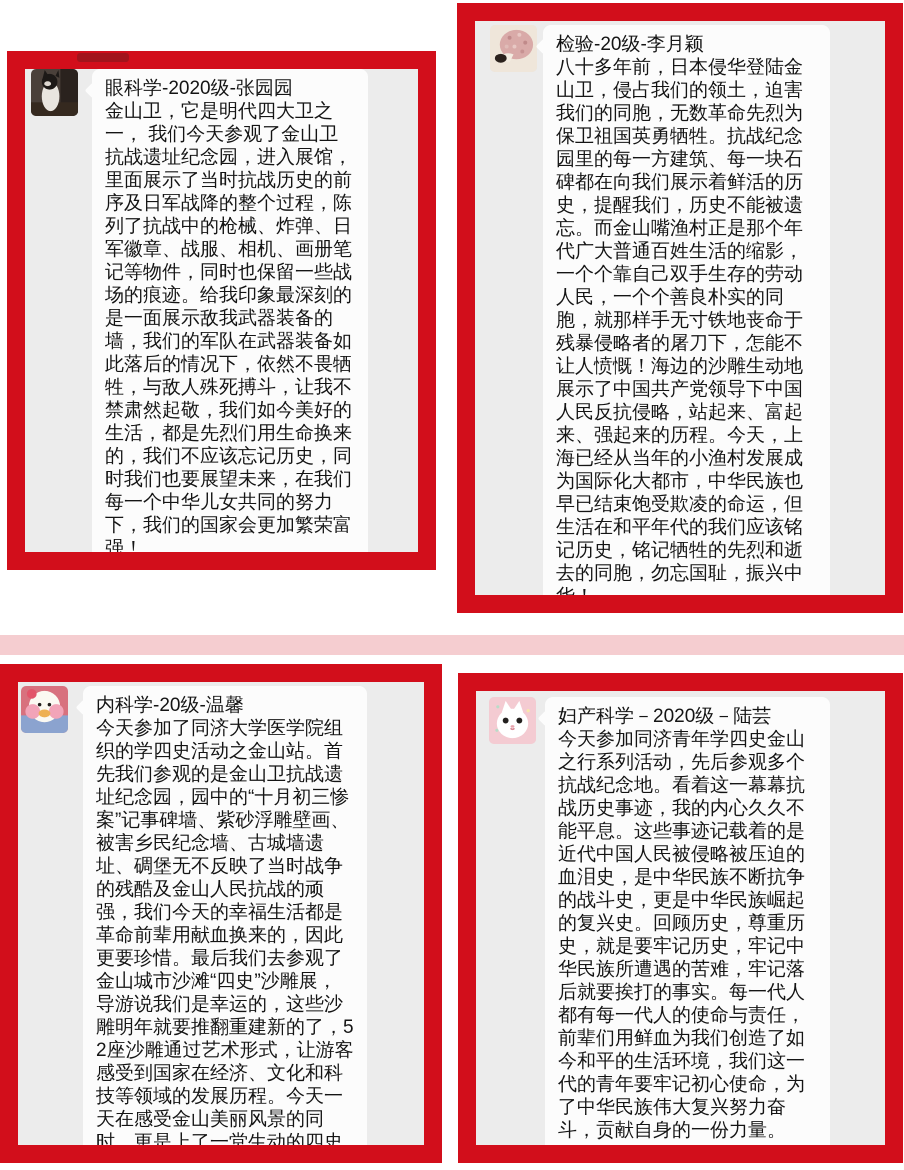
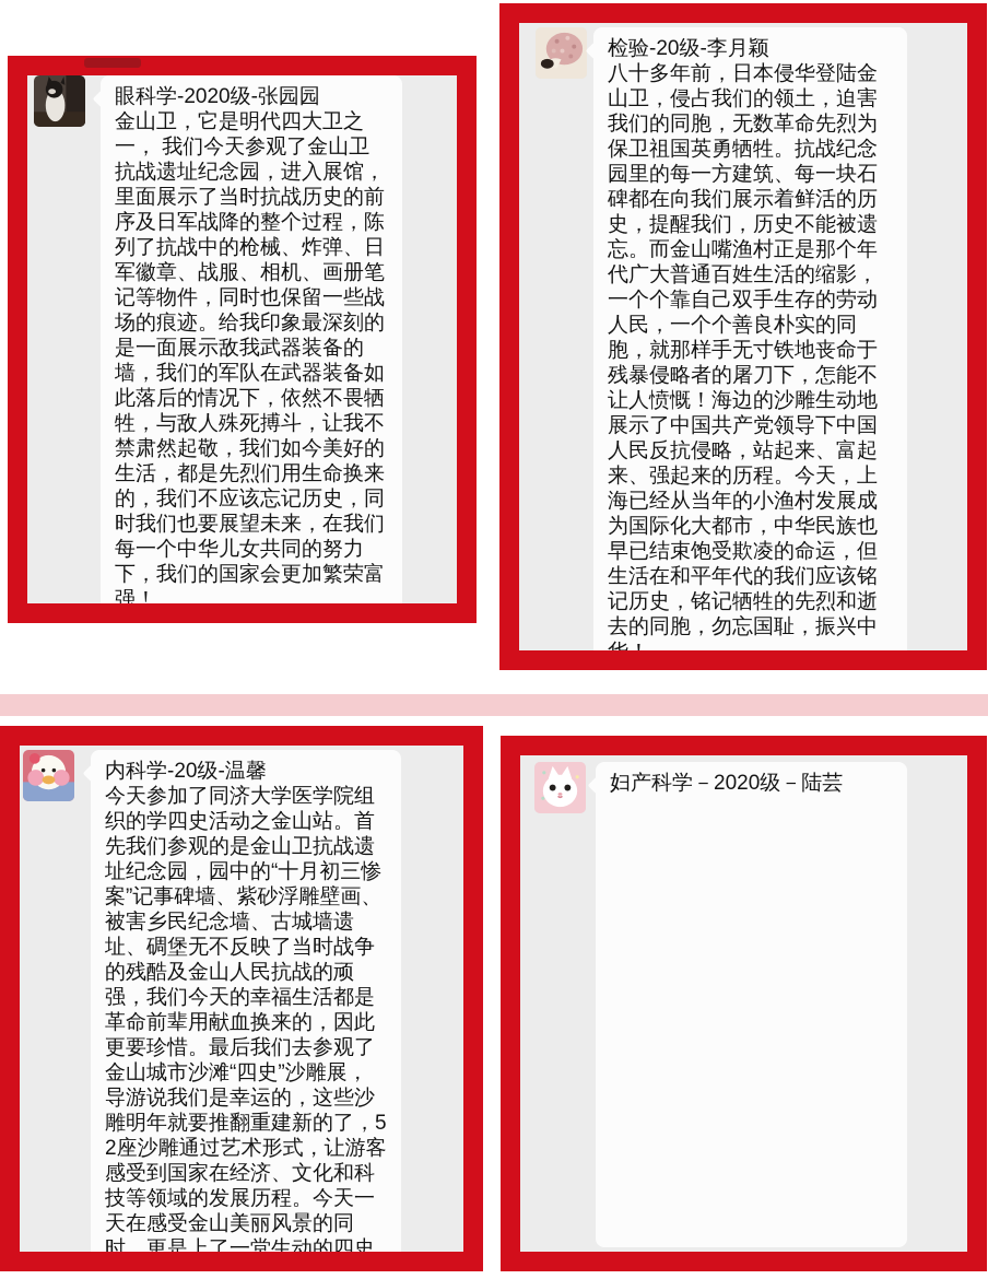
  眼科学-2020级-张园园
  金山卫，它是明代四大卫之一， 我们今天参观了金山卫抗战遗址纪念园，进入展馆，里面展示了当时抗战历史的前序及日军战降的整个过程，陈列了抗战中的枪械、炸弹、日军徽章、战服、相机、画册笔记等物件，同时也保留一些战场的痕迹。给我印象最深刻的是一面展示敌我武器装备的墙，我们的军队在武器装备如此落后的情况下，依然不畏牺牲，与敌人殊死搏斗，让我不禁肃然起敬，我们如今美好的生活，都是先烈们用生命换来的，我们不应该忘记历史，同时我们也要展望未来，在我们每一个中华儿女共同的努力下，我们的国家会更加繁荣富强！
  检验-20级-李月颖
  八十多年前，日本侵华登陆金山卫，侵占我们的领土，迫害我们的同胞，无数革命先烈为保卫祖国英勇牺牲。抗战纪念园里的每一方建筑、每一块石碑都在向我们展示着鲜活的历史，提醒我们，历史不能被遗忘。而金山嘴渔村正是那个年代广大普通百姓生活的缩影，一个个靠自己双手生存的劳动人民，一个个善良朴实的同胞，就那样手无寸铁地丧命于残暴侵略者的屠刀下，怎能不让人愤慨！海边的沙雕生动地展示了中国共产党领导下中国人民反抗侵略，站起来、富起来、强起来的历程。今天，上海已经从当年的小渔村发展成为国际化大都市，中华民族也早已结束饱受欺凌的命运，但生活在和平年代的我们应该铭记历史，铭记牺牲的先烈和逝去的同胞，勿忘国耻，振兴中
  内科学-20级-温馨
  今天参加了同济大学医学院组织的学四史活动之金山站。首先我们参观的是金山卫抗战遗址纪念园，园中的“十月初三惨案”记事碑墙、紫砂浮雕壁画、被害乡民纪念墙、古城墙遗址、碉堡无不反映了当时战争的残酷及金山人民抗战的顽强，我们今天的幸福生活都是革命前辈用献血换来的，因此更要珍惜。最后我们去参观了金山城市沙滩“四史”沙雕展，导游说我们是幸运的，这些沙雕明年就要推翻重建新的了，52座沙雕通过艺术形式，让游客感受到国家在经济、文化和科技等领域的发展历程。今天一天在感受金山美丽风景的同时，更是上了一堂生动的四史
  妇产科学－2020级－陆芸
- 今天参加同济青年学四史金山之行系列活动，先后参观多个抗战纪念地。看着这一幕幕抗战历史事迹，我的内心久久不能平息。这些事迹记载着的是近代中国人民被侵略被压迫的血泪史，是中华民族不断抗争的战斗史，更是中华民族崛起的复兴史。回顾历史，尊重历史，就是要牢记历史，牢记中华民族所遭遇的苦难，牢记落后就要挨打的事实。每一代人都有每一代人的使命与责任，前辈们用鲜血为我们创造了如今和平的生活环境，我们这一代的青年要牢记初心使命，为了中华民族伟大复兴努力奋斗，贡献自身的一份力量。
